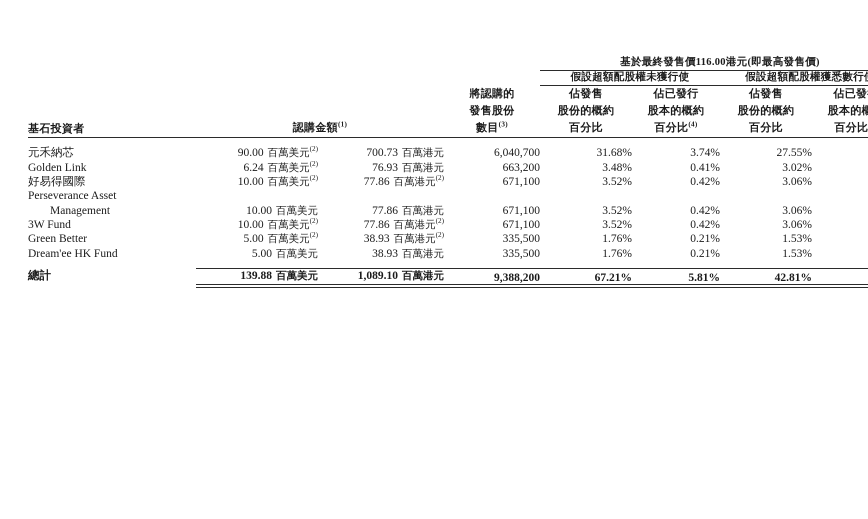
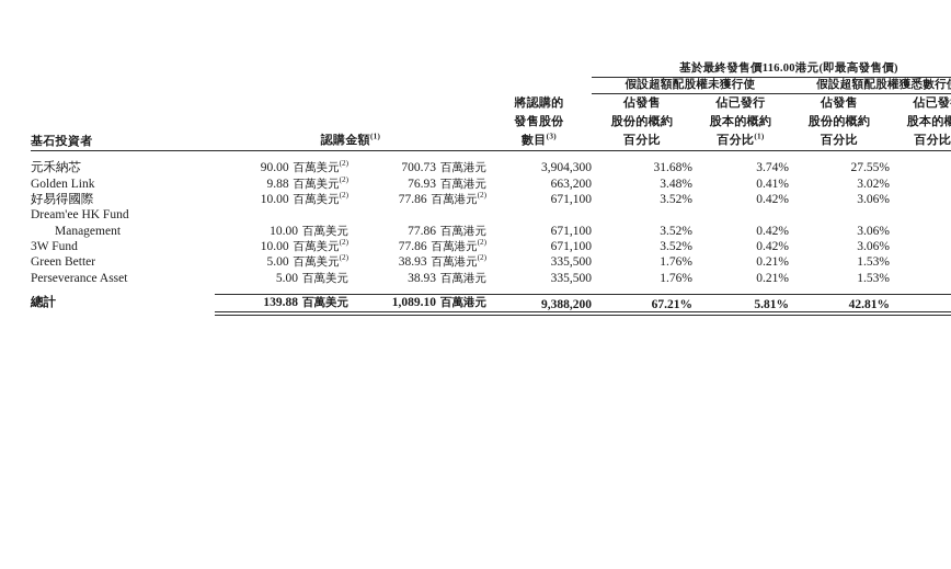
  	基於最終發售價116.00港元(即最高發售價)
  	假設超額配股權未獲行使	假設超額配股權獲悉數行
  			將認購的	佔發售	佔已發行	佔發售	佔已發
  			發售股份	股份的概約	股本的概約	股份的概約	股本的概
- 基石投資者	認購金額(1)	數目(3)	百分比	百分比(4)	百分比	百分比
+ 基石投資者	認購金額(1)	數目(3)	百分比	百分比(1)	百分比	百分比
- 元禾納芯	90.00 百萬美元(2)	700.73 百萬港元	6,040,700	31.68%	3.74%	27.55%
+ 元禾納芯	90.00 百萬美元(2)	700.73 百萬港元	3,904,300	31.68%	3.74%	27.55%
- Golden Link	6.24 百萬美元(2)	76.93 百萬港元	663,200	3.48%	0.41%	3.02%
+ Golden Link	9.88 百萬美元(2)	76.93 百萬港元	663,200	3.48%	0.41%	3.02%
  好易得國際	10.00 百萬美元(2)	77.86 百萬港元(2)	671,100	3.52%	0.42%	3.06%
- Perseverance Asset
+ Dream'ee HK Fund
  Management	10.00 百萬美元	77.86 百萬港元	671,100	3.52%	0.42%	3.06%
  3W Fund	10.00 百萬美元(2)	77.86 百萬港元(2)	671,100	3.52%	0.42%	3.06%
  Green Better	5.00 百萬美元(2)	38.93 百萬港元(2)	335,500	1.76%	0.21%	1.53%
- Dream'ee HK Fund	5.00 百萬美元	38.93 百萬港元	335,500	1.76%	0.21%	1.53%
+ Perseverance Asset	5.00 百萬美元	38.93 百萬港元	335,500	1.76%	0.21%	1.53%
  總計	139.88 百萬美元	1,089.10 百萬港元	9,388,200	67.21%	5.81%	42.81%
